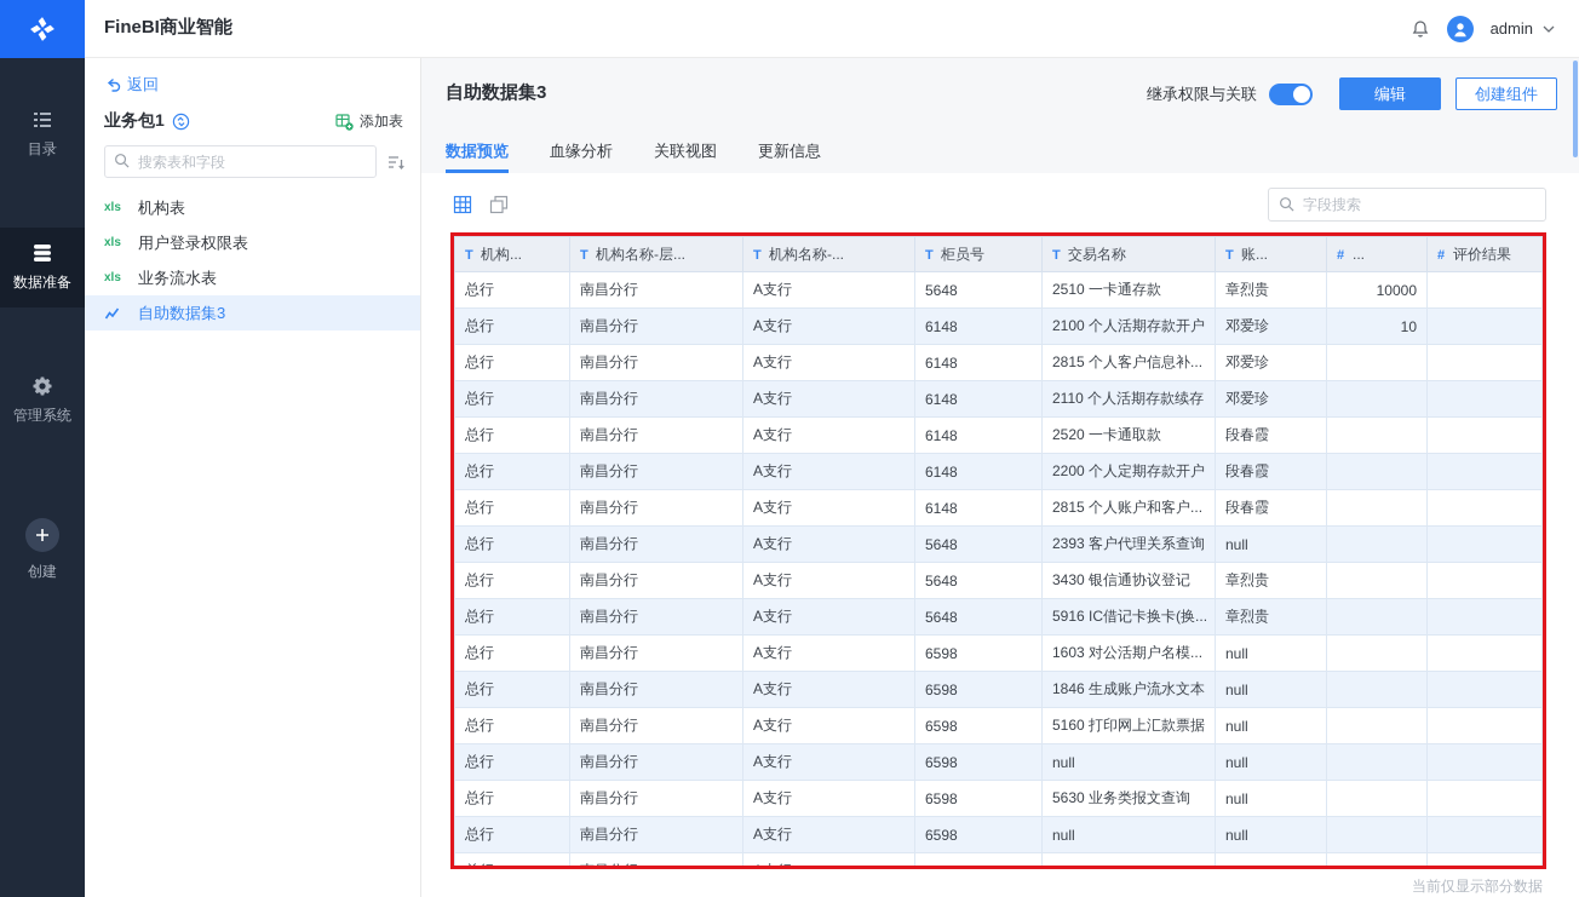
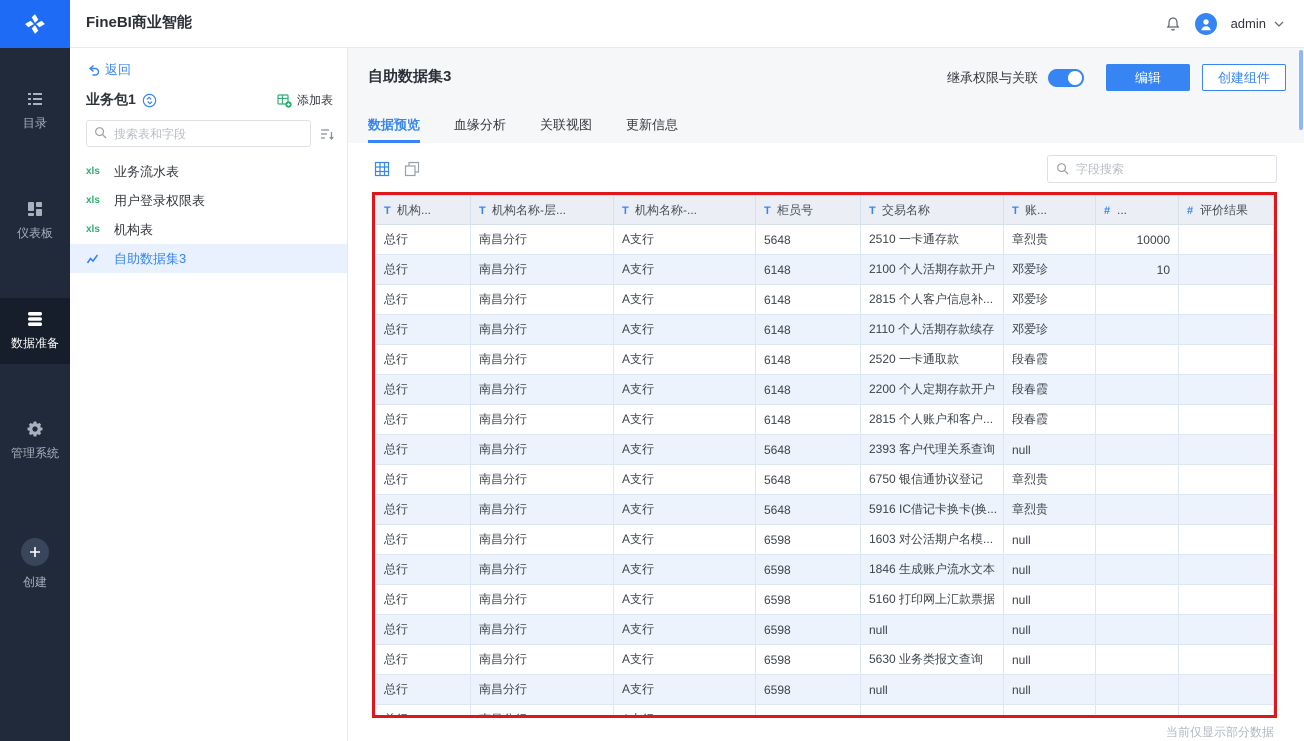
  FineBI商业智能
  admin
  目录
+ 仪表板
  数据准备
  管理系统
  创建
  返回
  业务包1
  添加表
  搜索表和字段
  xls
- 机构表
+ 业务流水表
  xls
  用户登录权限表
  xls
- 业务流水表
+ 机构表
  自助数据集3
  自助数据集3
  继承权限与关联
  编辑
  创建组件
  数据预览
  血缘分析
  关联视图
  更新信息
  字段搜索
  T 机构...	T 机构名称-层...	T 机构名称-...	T 柜员号	T 交易名称	T 账...	# ...	# 评价结果
  总行	南昌分行	A支行	5648	2510 一卡通存款	章烈贵	10000
  总行	南昌分行	A支行	6148	2100 个人活期存款开户	邓爱珍	10
  总行	南昌分行	A支行	6148	2815 个人客户信息补...	邓爱珍
  总行	南昌分行	A支行	6148	2110 个人活期存款续存	邓爱珍
  总行	南昌分行	A支行	6148	2520 一卡通取款	段春霞
  总行	南昌分行	A支行	6148	2200 个人定期存款开户	段春霞
  总行	南昌分行	A支行	6148	2815 个人账户和客户...	段春霞
  总行	南昌分行	A支行	5648	2393 客户代理关系查询	null
- 总行	南昌分行	A支行	5648	3430 银信通协议登记	章烈贵
+ 总行	南昌分行	A支行	5648	6750 银信通协议登记	章烈贵
  总行	南昌分行	A支行	5648	5916 IC借记卡换卡(换...	章烈贵
  总行	南昌分行	A支行	6598	1603 对公活期户名模...	null
  总行	南昌分行	A支行	6598	1846 生成账户流水文本	null
  总行	南昌分行	A支行	6598	5160 打印网上汇款票据	null
  总行	南昌分行	A支行	6598	null	null
  总行	南昌分行	A支行	6598	5630 业务类报文查询	null
  总行	南昌分行	A支行	6598	null	null
  当前仅显示部分数据
